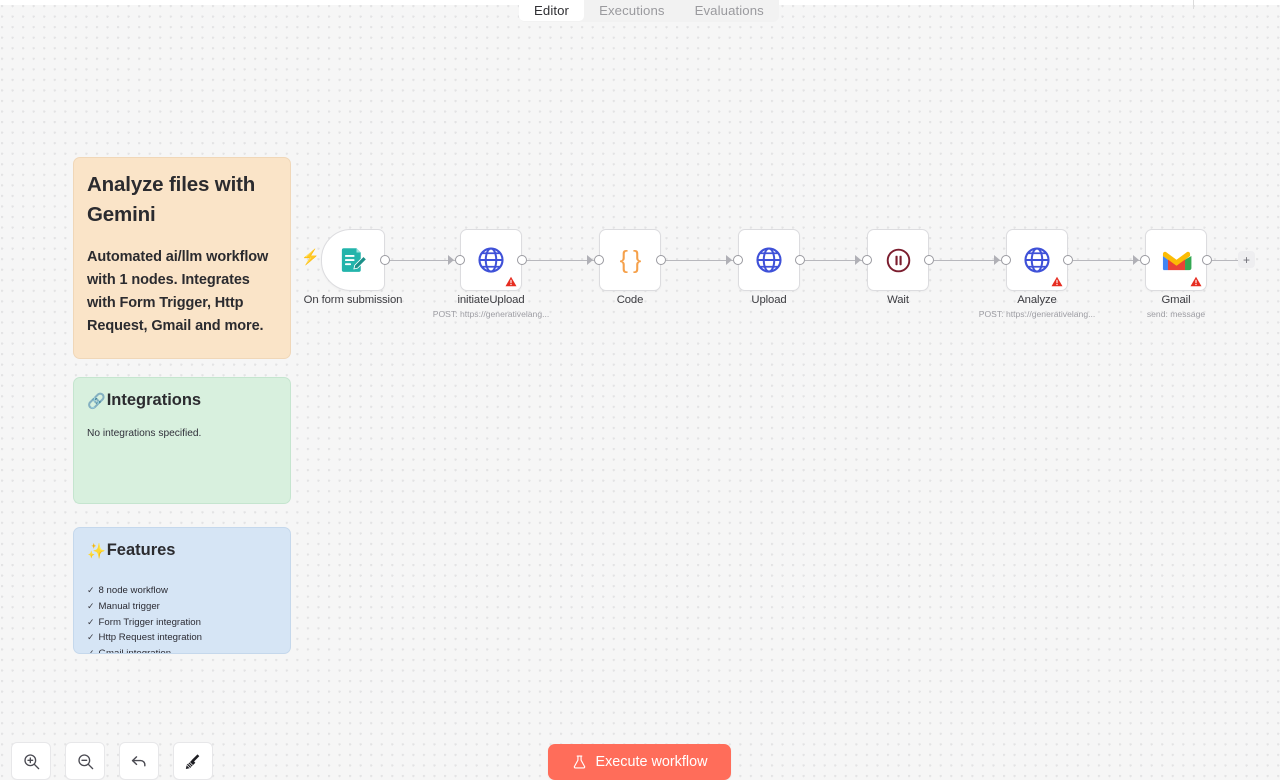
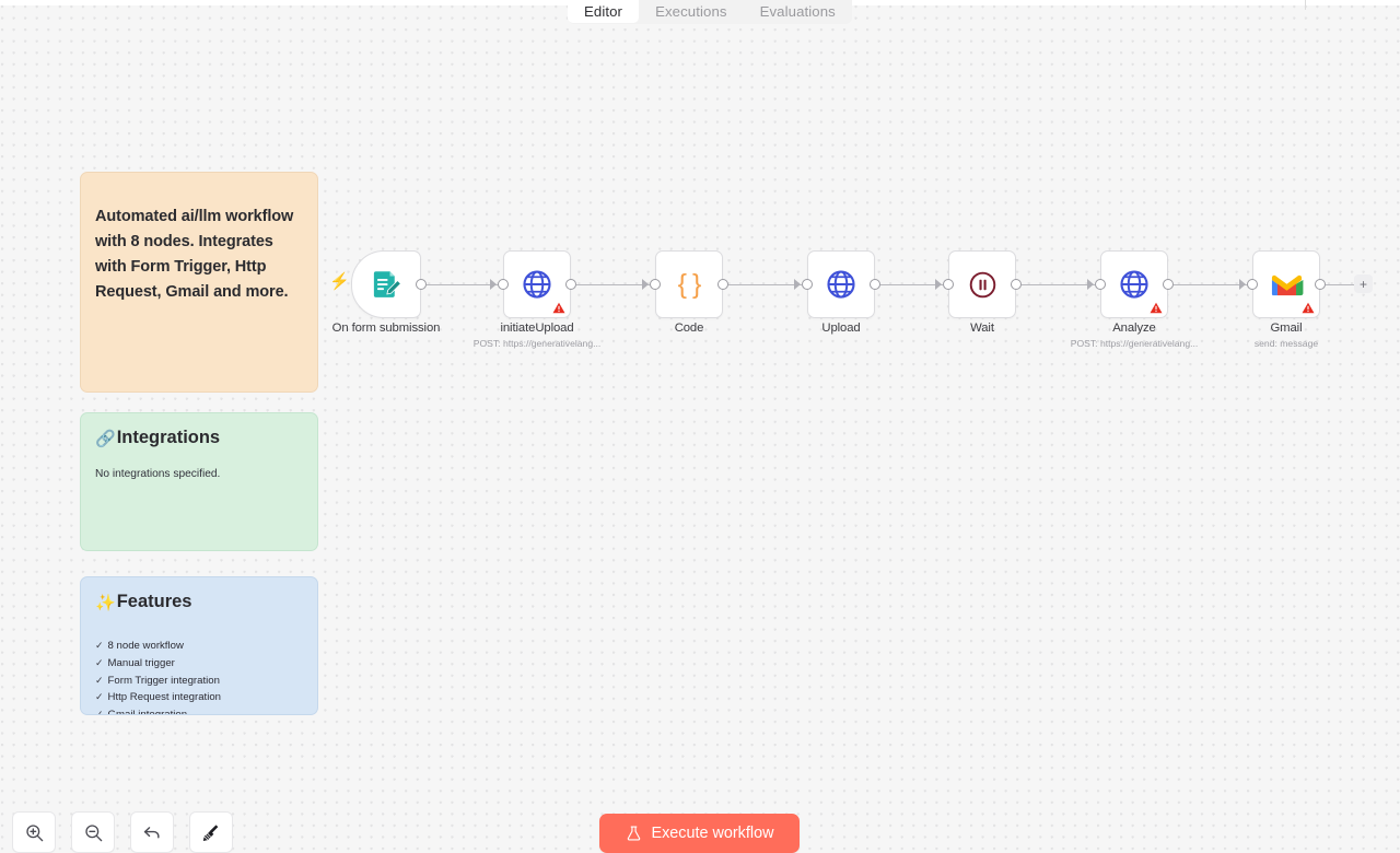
- Analyze files with Gemini
- Automated ai/llm workflow with 1 nodes. Integrates with Form Trigger, Http Request, Gmail and more.
+ Automated ai/llm workflow with 8 nodes. Integrates with Form Trigger, Http Request, Gmail and more.
  🔗
  Integrations
  No integrations specified.
  ✨
  Features
  ✓
  8 node workflow
  ✓
  Manual trigger
  ✓
  Form Trigger integration
  ✓
  Http Request integration
  ✓
  ⚡
  On form submission
  initiateUpload
  POST: https://generativelang...
  { }
  Code
  Upload
  Wait
  Analyze
  POST: https://generativelang...
  Gmail
  send: message
  +
  Editor
  Executions
  Evaluations
  Execute workflow
